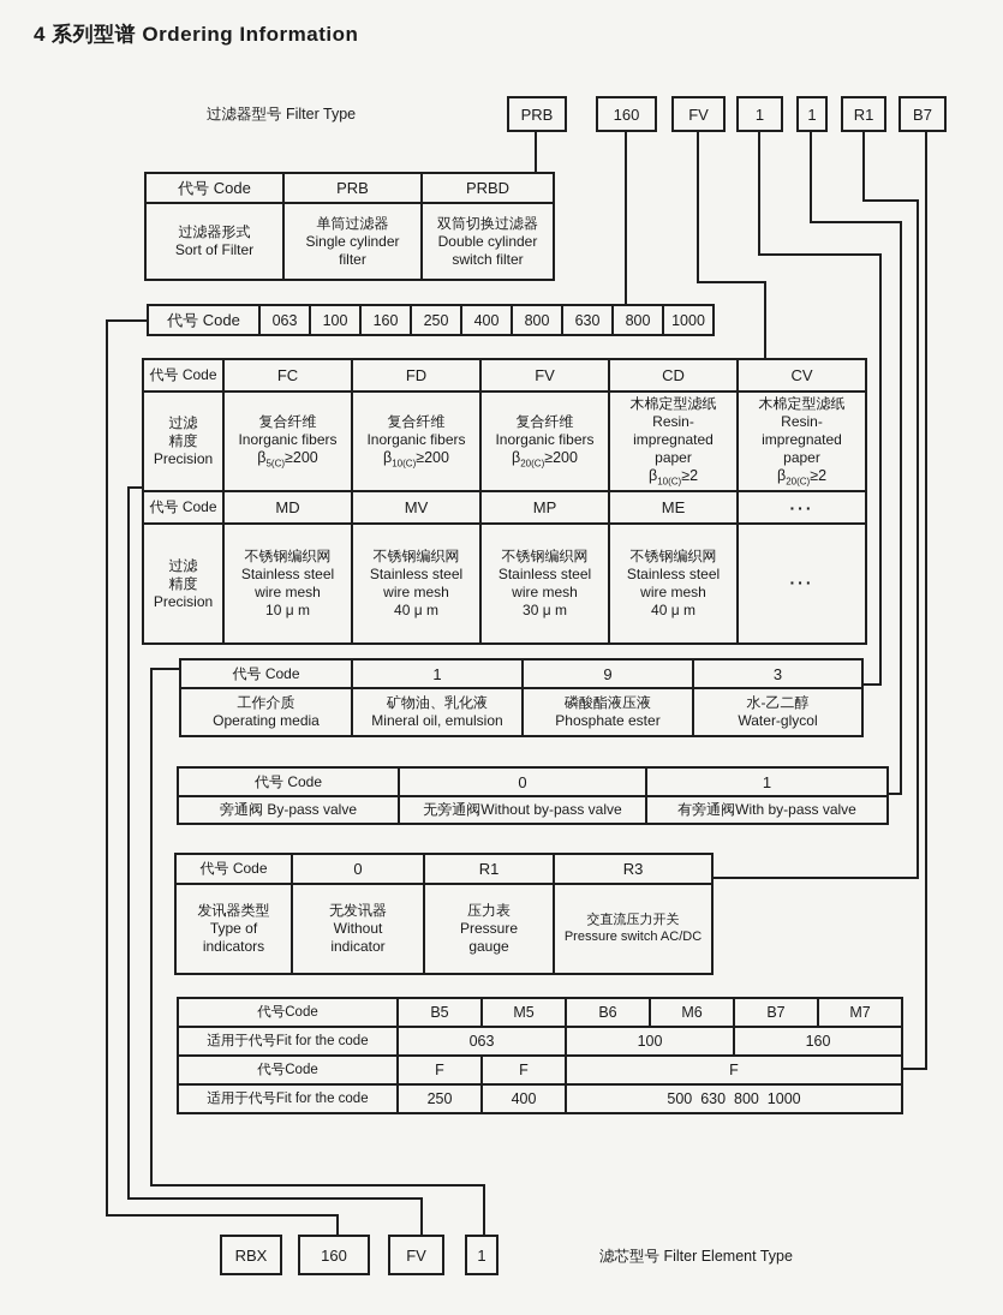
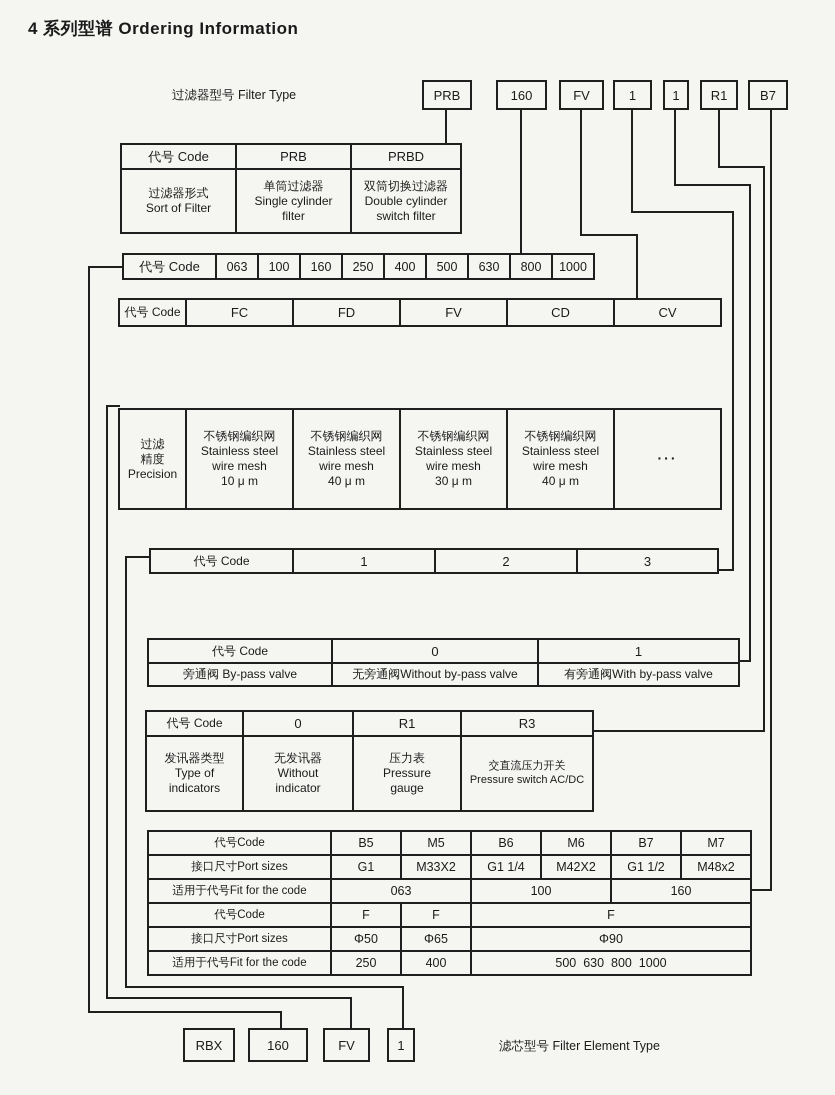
  4 系列型谱 Ordering Information
  过滤器型号 Filter Type
  PRB
  160
  FV
  1
  1
  R1
  B7
  代号 Code	PRB	PRBD
  过滤器形式 Sort of Filter	单筒过滤器 Single cylinder filter	双筒切换过滤器 Double cylinder switch filter
- 代号 Code	063	100	160	250	400	800	630	800	1000
+ 代号 Code	063	100	160	250	400	500	630	800	1000
  代号 Code	FC	FD	FV	CD	CV
- 过滤 精度 Precision	复合纤维 Inorganic fibers β5(C)≥200	复合纤维 Inorganic fibers β10(C)≥200	复合纤维 Inorganic fibers β20(C)≥200	木棉定型滤纸 Resin- impregnated paper β10(C)≥2	木棉定型滤纸 Resin- impregnated paper β20(C)≥2
- 代号 Code	MD	MV	MP	ME	···
  过滤 精度 Precision	不锈钢编织网 Stainless steel wire mesh 10 μ m	不锈钢编织网 Stainless steel wire mesh 40 μ m	不锈钢编织网 Stainless steel wire mesh 30 μ m	不锈钢编织网 Stainless steel wire mesh 40 μ m	···
- 代号 Code	1	9	3
+ 代号 Code	1	2	3
- 工作介质 Operating media	矿物油、乳化液 Mineral oil, emulsion	磷酸酯液压液 Phosphate ester	水-乙二醇 Water-glycol
  代号 Code	0	1
  旁通阀 By-pass valve	无旁通阀Without by-pass valve	有旁通阀With by-pass valve
  代号 Code	0	R1	R3
  发讯器类型 Type of indicators	无发讯器 Without indicator	压力表 Pressure gauge	交直流压力开关 Pressure switch AC/DC
  代号Code	B5	M5	B6	M6	B7	M7
+ 接口尺寸Port sizes	G1	M33X2	G1 1/4	M42X2	G1 1/2	M48x2
  适用于代号Fit for the code	063	100	160
  代号Code	F	F	F
+ 接口尺寸Port sizes	Φ50	Φ65	Φ90
  适用于代号Fit for the code	250	400	500 630 800 1000
  RBX
  160
  FV
  1
  滤芯型号 Filter Element Type
